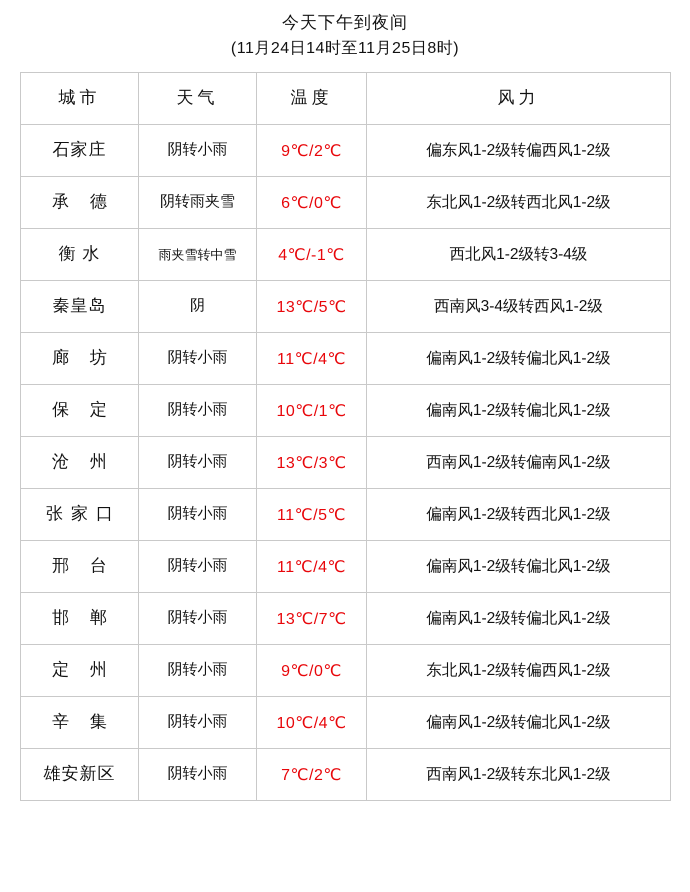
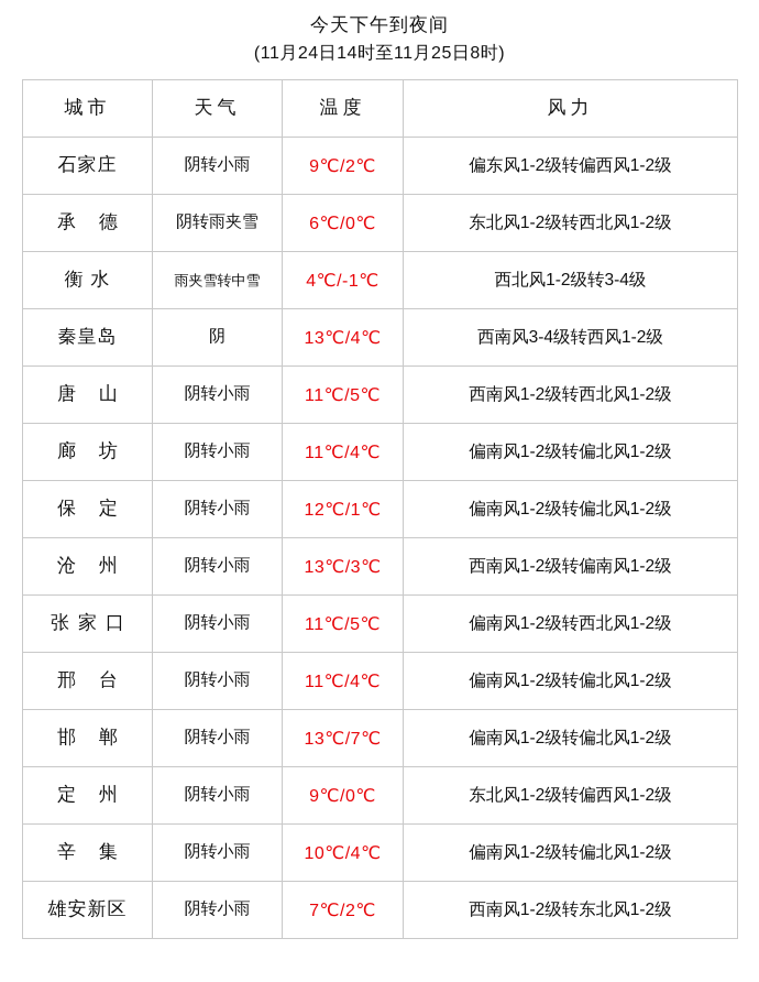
  今天下午到夜间
  (11月24日14时至11月25日8时)
  城市	天气	温度	风力
  石家庄	阴转小雨	9℃/2℃	偏东风1-2级转偏西风1-2级
  承 德	阴转雨夹雪	6℃/0℃	东北风1-2级转西北风1-2级
  衡 水	雨夹雪转中雪	4℃/-1℃	西北风1-2级转3-4级
- 秦皇岛	阴	13℃/5℃	西南风3-4级转西风1-2级
+ 秦皇岛	阴	13℃/4℃	西南风3-4级转西风1-2级
+ 唐 山	阴转小雨	11℃/5℃	西南风1-2级转西北风1-2级
  廊 坊	阴转小雨	11℃/4℃	偏南风1-2级转偏北风1-2级
- 保 定	阴转小雨	10℃/1℃	偏南风1-2级转偏北风1-2级
+ 保 定	阴转小雨	12℃/1℃	偏南风1-2级转偏北风1-2级
  沧 州	阴转小雨	13℃/3℃	西南风1-2级转偏南风1-2级
  张家口	阴转小雨	11℃/5℃	偏南风1-2级转西北风1-2级
  邢 台	阴转小雨	11℃/4℃	偏南风1-2级转偏北风1-2级
  邯 郸	阴转小雨	13℃/7℃	偏南风1-2级转偏北风1-2级
  定 州	阴转小雨	9℃/0℃	东北风1-2级转偏西风1-2级
  辛 集	阴转小雨	10℃/4℃	偏南风1-2级转偏北风1-2级
  雄安新区	阴转小雨	7℃/2℃	西南风1-2级转东北风1-2级
